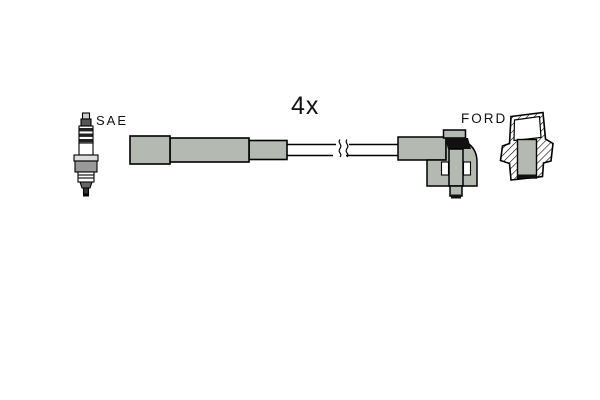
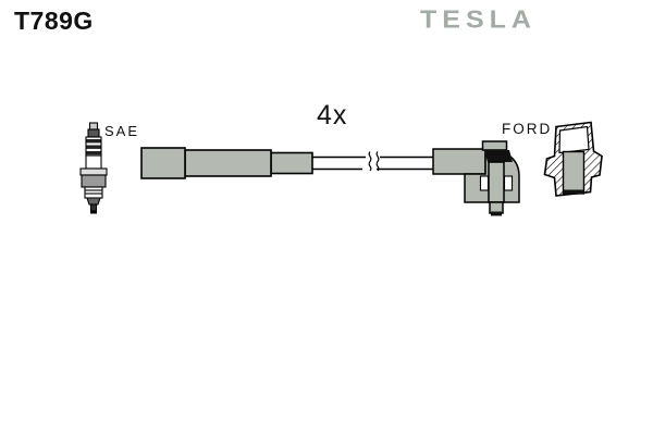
+ T789G
+ TESLA
  SAE
  4x
  FORD
